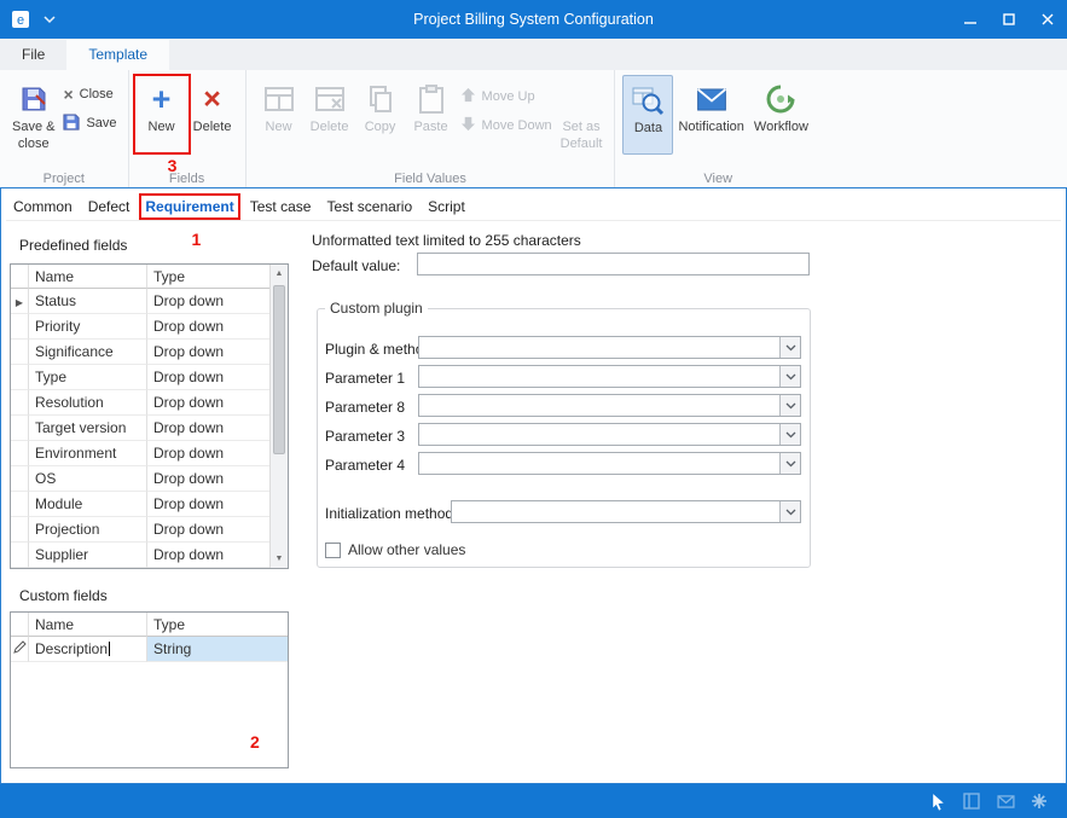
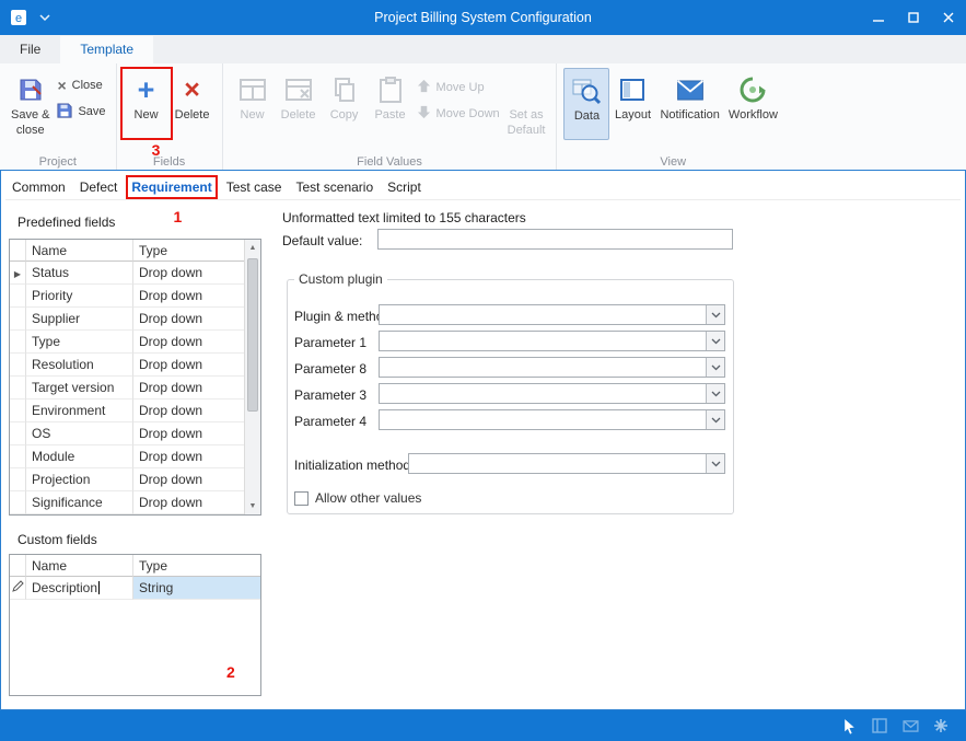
  e
  Project Billing System Configuration
  File
  Template
  Save &
  close
  ×
  Close
  Save
  Project
  +
  New
  3
  ×
  Delete
  Fields
  New
  Delete
  Copy
  Paste
  Move Up
  Move Down
  Set as
  Default
  Field Values
  Data
+ Layout
  Notification
  Workflow
  View
  Common
  Defect
  Requirement
  1
  Test case
  Test scenario
  Script
  Predefined fields
  Name
  Type
  ▶
  Status
  Drop down
  Priority
  Drop down
- Significance
+ Supplier
  Drop down
  Type
  Drop down
  Resolution
  Drop down
  Target version
  Drop down
  Environment
  Drop down
  OS
  Drop down
  Module
  Drop down
  Projection
  Drop down
- Supplier
+ Significance
  Drop down
  Custom fields
  Name
  Type
  Description
  String
  2
- Unformatted text limited to 255 characters
+ Unformatted text limited to 155 characters
  Default value:
  Custom plugin
  Plugin & meth
  Parameter 1
  Parameter 8
  Parameter 3
  Parameter 4
  Initialization method
  Allow other values
